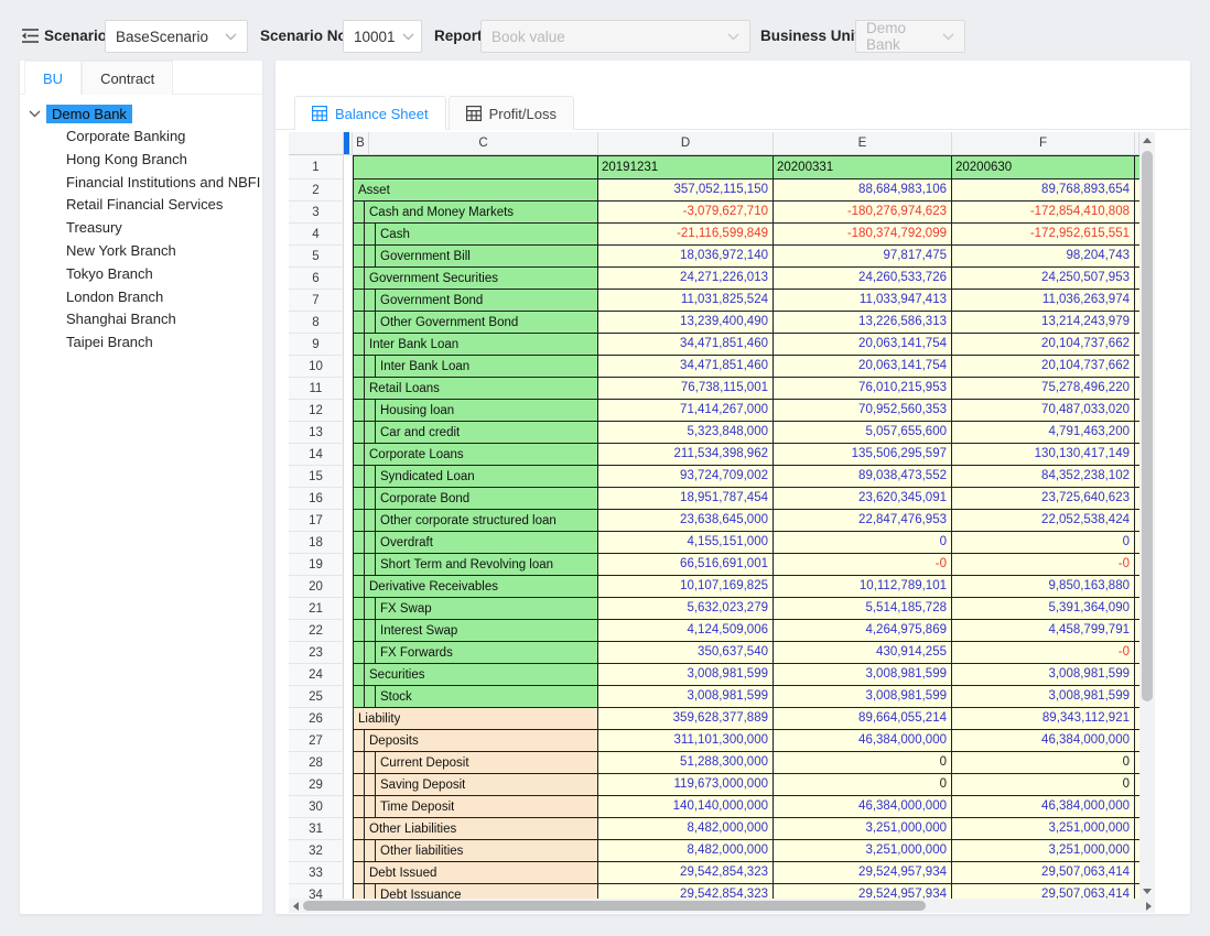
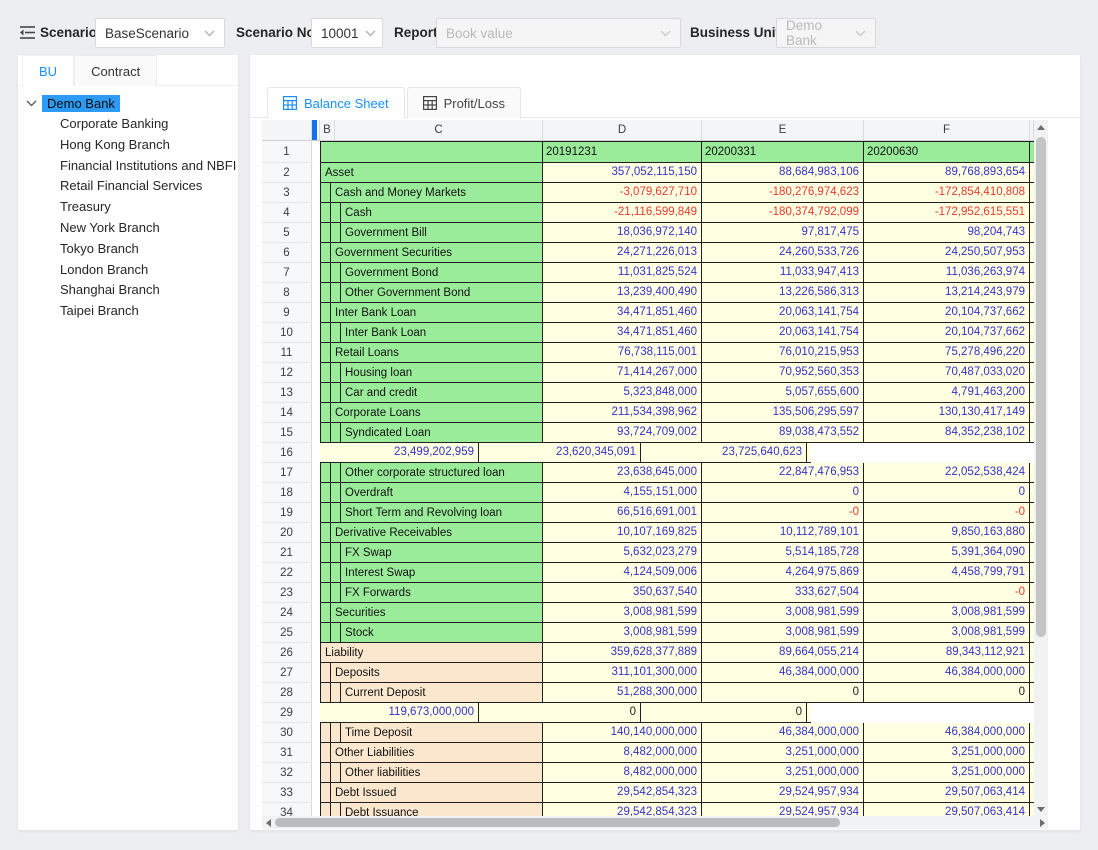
  Scenario
  BaseScenario
  Scenario N
  10001
  Repor
  Book value
  Business Uni
  Demo Bank
  BU
  Contract
  Demo Bank
  Corporate Banking
  Hong Kong Branch
  Financial Institutions and NBFI
  Retail Financial Services
  Treasury
  New York Branch
  Tokyo Branch
  London Branch
  Shanghai Branch
  Taipei Branch
  Balance Sheet
  Profit/Loss
  B
  C
  D
  E
  F
  1
  20191231
  20200331
  20200630
  2
  Asset
  357,052,115,150
  88,684,983,106
  89,768,893,654
  3
  Cash and Money Markets
  -3,079,627,710
  -180,276,974,623
  -172,854,410,808
  4
  Cash
  -21,116,599,849
  -180,374,792,099
  -172,952,615,551
  5
  Government Bill
  18,036,972,140
  97,817,475
  98,204,743
  6
  Government Securities
  24,271,226,013
  24,260,533,726
  24,250,507,953
  7
  Government Bond
  11,031,825,524
  11,033,947,413
  11,036,263,974
  8
  Other Government Bond
  13,239,400,490
  13,226,586,313
  13,214,243,979
  9
  Inter Bank Loan
  34,471,851,460
  20,063,141,754
  20,104,737,662
  10
  Inter Bank Loan
  34,471,851,460
  20,063,141,754
  20,104,737,662
  11
  Retail Loans
  76,738,115,001
  76,010,215,953
  75,278,496,220
  12
  Housing loan
  71,414,267,000
  70,952,560,353
  70,487,033,020
  13
  Car and credit
  5,323,848,000
  5,057,655,600
  4,791,463,200
  14
  Corporate Loans
  211,534,398,962
  135,506,295,597
  130,130,417,149
  15
  Syndicated Loan
  93,724,709,002
  89,038,473,552
  84,352,238,102
  16
- Corporate Bond
- 18,951,787,454
+ 23,499,202,959
  23,620,345,091
  23,725,640,623
  17
  Other corporate structured loan
  23,638,645,000
  22,847,476,953
  22,052,538,424
  18
  Overdraft
  4,155,151,000
  0
  0
  19
  Short Term and Revolving loan
  66,516,691,001
  -0
  -0
  20
  Derivative Receivables
  10,107,169,825
  10,112,789,101
  9,850,163,880
  21
  FX Swap
  5,632,023,279
  5,514,185,728
  5,391,364,090
  22
  Interest Swap
  4,124,509,006
  4,264,975,869
  4,458,799,791
  23
  FX Forwards
  350,637,540
- 430,914,255
+ 333,627,504
  -0
  24
  Securities
  3,008,981,599
  3,008,981,599
  3,008,981,599
  25
  Stock
  3,008,981,599
  3,008,981,599
  3,008,981,599
  26
  Liability
  359,628,377,889
  89,664,055,214
  89,343,112,921
  27
  Deposits
  311,101,300,000
  46,384,000,000
  46,384,000,000
  28
  Current Deposit
  51,288,300,000
  0
  0
  29
- Saving Deposit
  119,673,000,000
  0
  0
  30
  Time Deposit
  140,140,000,000
  46,384,000,000
  46,384,000,000
  31
  Other Liabilities
  8,482,000,000
  3,251,000,000
  3,251,000,000
  32
  Other liabilities
  8,482,000,000
  3,251,000,000
  3,251,000,000
  33
  Debt Issued
  29,542,854,323
  29,524,957,934
  29,507,063,414
  34
  Debt Issuance
  29,542,854,323
  29,524,957,934
  29,507,063,414
